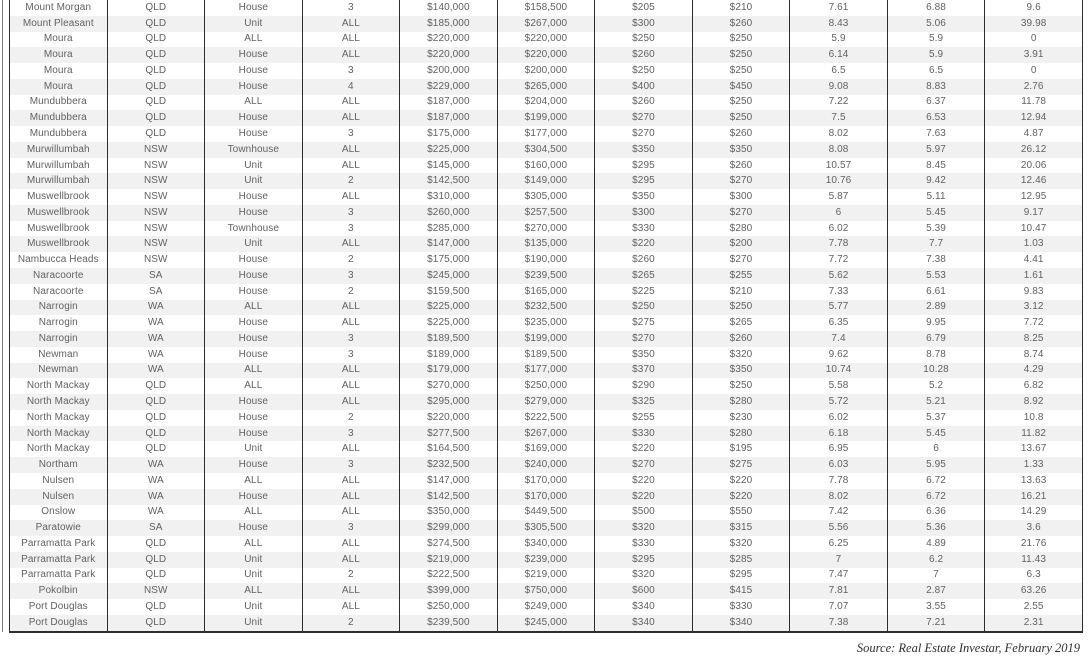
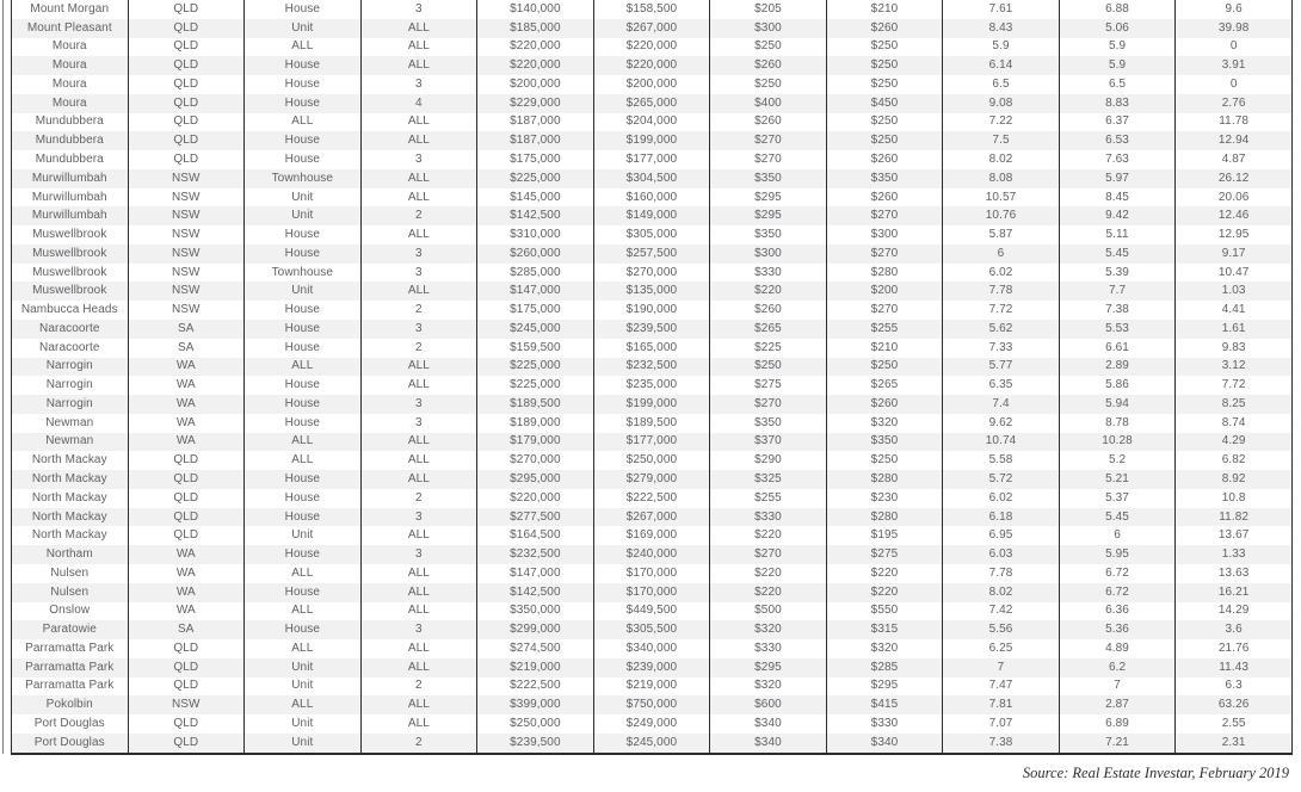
  Mount Morgan	QLD	House	3	$140,000	$158,500	$205	$210	7.61	6.88	9.6
  Mount Pleasant	QLD	Unit	ALL	$185,000	$267,000	$300	$260	8.43	5.06	39.98
  Moura	QLD	ALL	ALL	$220,000	$220,000	$250	$250	5.9	5.9	0
  Moura	QLD	House	ALL	$220,000	$220,000	$260	$250	6.14	5.9	3.91
  Moura	QLD	House	3	$200,000	$200,000	$250	$250	6.5	6.5	0
  Moura	QLD	House	4	$229,000	$265,000	$400	$450	9.08	8.83	2.76
  Mundubbera	QLD	ALL	ALL	$187,000	$204,000	$260	$250	7.22	6.37	11.78
  Mundubbera	QLD	House	ALL	$187,000	$199,000	$270	$250	7.5	6.53	12.94
  Mundubbera	QLD	House	3	$175,000	$177,000	$270	$260	8.02	7.63	4.87
  Murwillumbah	NSW	Townhouse	ALL	$225,000	$304,500	$350	$350	8.08	5.97	26.12
  Murwillumbah	NSW	Unit	ALL	$145,000	$160,000	$295	$260	10.57	8.45	20.06
  Murwillumbah	NSW	Unit	2	$142,500	$149,000	$295	$270	10.76	9.42	12.46
  Muswellbrook	NSW	House	ALL	$310,000	$305,000	$350	$300	5.87	5.11	12.95
  Muswellbrook	NSW	House	3	$260,000	$257,500	$300	$270	6	5.45	9.17
  Muswellbrook	NSW	Townhouse	3	$285,000	$270,000	$330	$280	6.02	5.39	10.47
  Muswellbrook	NSW	Unit	ALL	$147,000	$135,000	$220	$200	7.78	7.7	1.03
  Nambucca Heads	NSW	House	2	$175,000	$190,000	$260	$270	7.72	7.38	4.41
  Naracoorte	SA	House	3	$245,000	$239,500	$265	$255	5.62	5.53	1.61
  Naracoorte	SA	House	2	$159,500	$165,000	$225	$210	7.33	6.61	9.83
  Narrogin	WA	ALL	ALL	$225,000	$232,500	$250	$250	5.77	2.89	3.12
- Narrogin	WA	House	ALL	$225,000	$235,000	$275	$265	6.35	9.95	7.72
+ Narrogin	WA	House	ALL	$225,000	$235,000	$275	$265	6.35	5.86	7.72
- Narrogin	WA	House	3	$189,500	$199,000	$270	$260	7.4	6.79	8.25
+ Narrogin	WA	House	3	$189,500	$199,000	$270	$260	7.4	5.94	8.25
  Newman	WA	House	3	$189,000	$189,500	$350	$320	9.62	8.78	8.74
  Newman	WA	ALL	ALL	$179,000	$177,000	$370	$350	10.74	10.28	4.29
  North Mackay	QLD	ALL	ALL	$270,000	$250,000	$290	$250	5.58	5.2	6.82
  North Mackay	QLD	House	ALL	$295,000	$279,000	$325	$280	5.72	5.21	8.92
  North Mackay	QLD	House	2	$220,000	$222,500	$255	$230	6.02	5.37	10.8
  North Mackay	QLD	House	3	$277,500	$267,000	$330	$280	6.18	5.45	11.82
  North Mackay	QLD	Unit	ALL	$164,500	$169,000	$220	$195	6.95	6	13.67
  Northam	WA	House	3	$232,500	$240,000	$270	$275	6.03	5.95	1.33
  Nulsen	WA	ALL	ALL	$147,000	$170,000	$220	$220	7.78	6.72	13.63
  Nulsen	WA	House	ALL	$142,500	$170,000	$220	$220	8.02	6.72	16.21
  Onslow	WA	ALL	ALL	$350,000	$449,500	$500	$550	7.42	6.36	14.29
  Paratowie	SA	House	3	$299,000	$305,500	$320	$315	5.56	5.36	3.6
  Parramatta Park	QLD	ALL	ALL	$274,500	$340,000	$330	$320	6.25	4.89	21.76
  Parramatta Park	QLD	Unit	ALL	$219,000	$239,000	$295	$285	7	6.2	11.43
  Parramatta Park	QLD	Unit	2	$222,500	$219,000	$320	$295	7.47	7	6.3
  Pokolbin	NSW	ALL	ALL	$399,000	$750,000	$600	$415	7.81	2.87	63.26
- Port Douglas	QLD	Unit	ALL	$250,000	$249,000	$340	$330	7.07	3.55	2.55
+ Port Douglas	QLD	Unit	ALL	$250,000	$249,000	$340	$330	7.07	6.89	2.55
  Port Douglas	QLD	Unit	2	$239,500	$245,000	$340	$340	7.38	7.21	2.31
  Source: Real Estate Investar, February 2019
